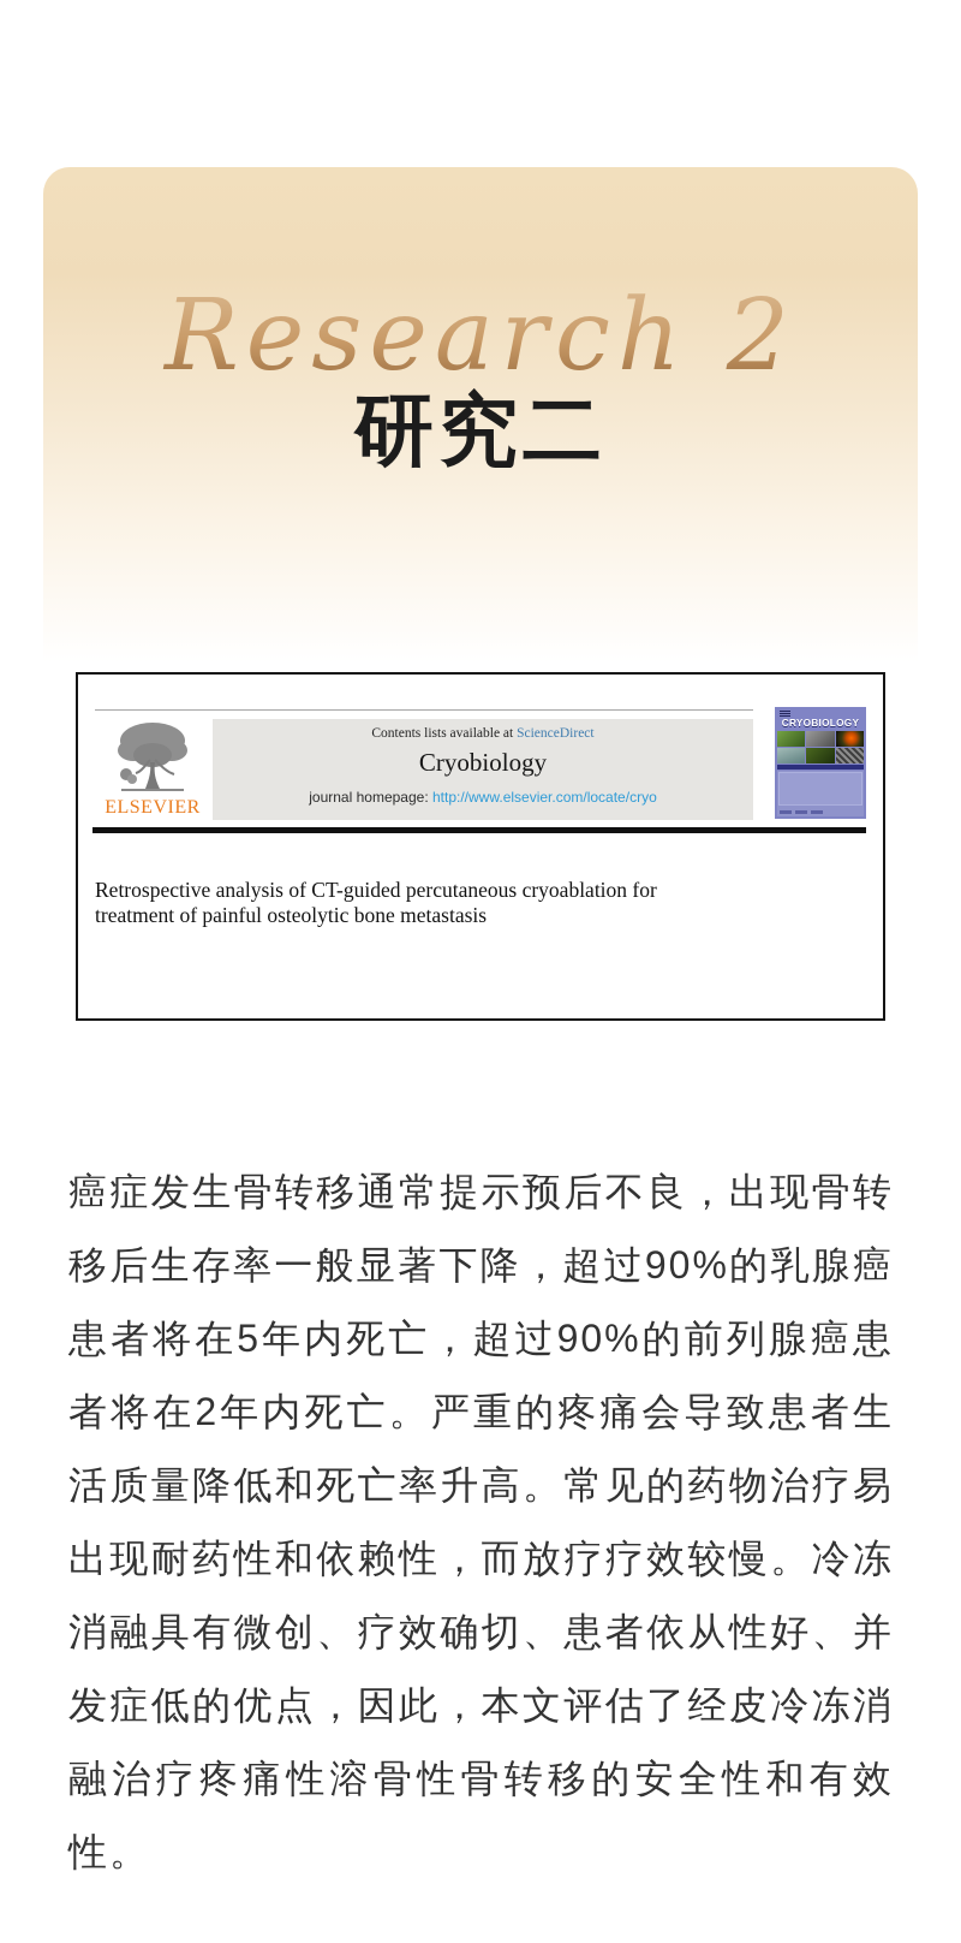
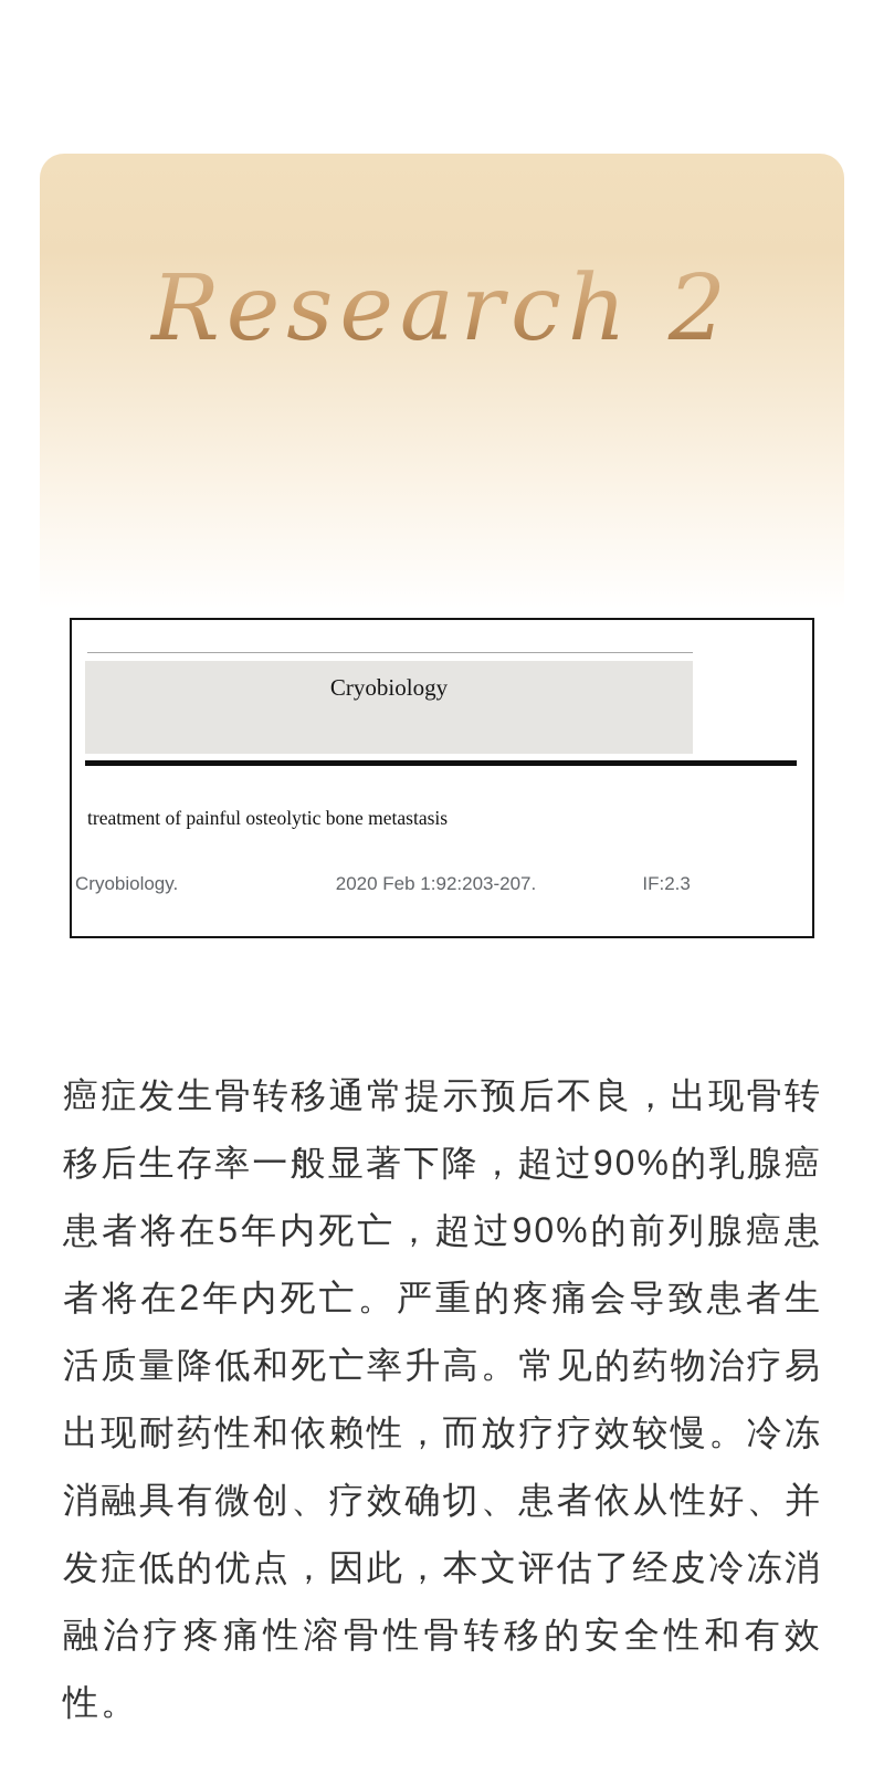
  Research 2
- 研究二
- ELSEVIER
- Contents lists available at ScienceDirect
  Cryobiology
- journal homepage: http://www.elsevier.com/locate/cryo
- CRYOBIOLOGY
- Retrospective analysis of CT-guided percutaneous cryoablation for
  treatment of painful osteolytic bone metastasis
+ Cryobiology.
+ 2020 Feb 1:92:203-207.
+ IF:2.3
  癌症发生骨转移通常提示预后不良，出现骨转移后生存率一般显著下降，超过90%的乳腺癌患者将在5年内死亡，超过90%的前列腺癌患者将在2年内死亡。严重的疼痛会导致患者生活质量降低和死亡率升高。常见的药物治疗易出现耐药性和依赖性，而放疗疗效较慢。冷冻消融具有微创、疗效确切、患者依从性好、并发症低的优点，因此，本文评估了经皮冷冻消融治疗疼痛性溶骨性骨转移的安全性和有效性。
